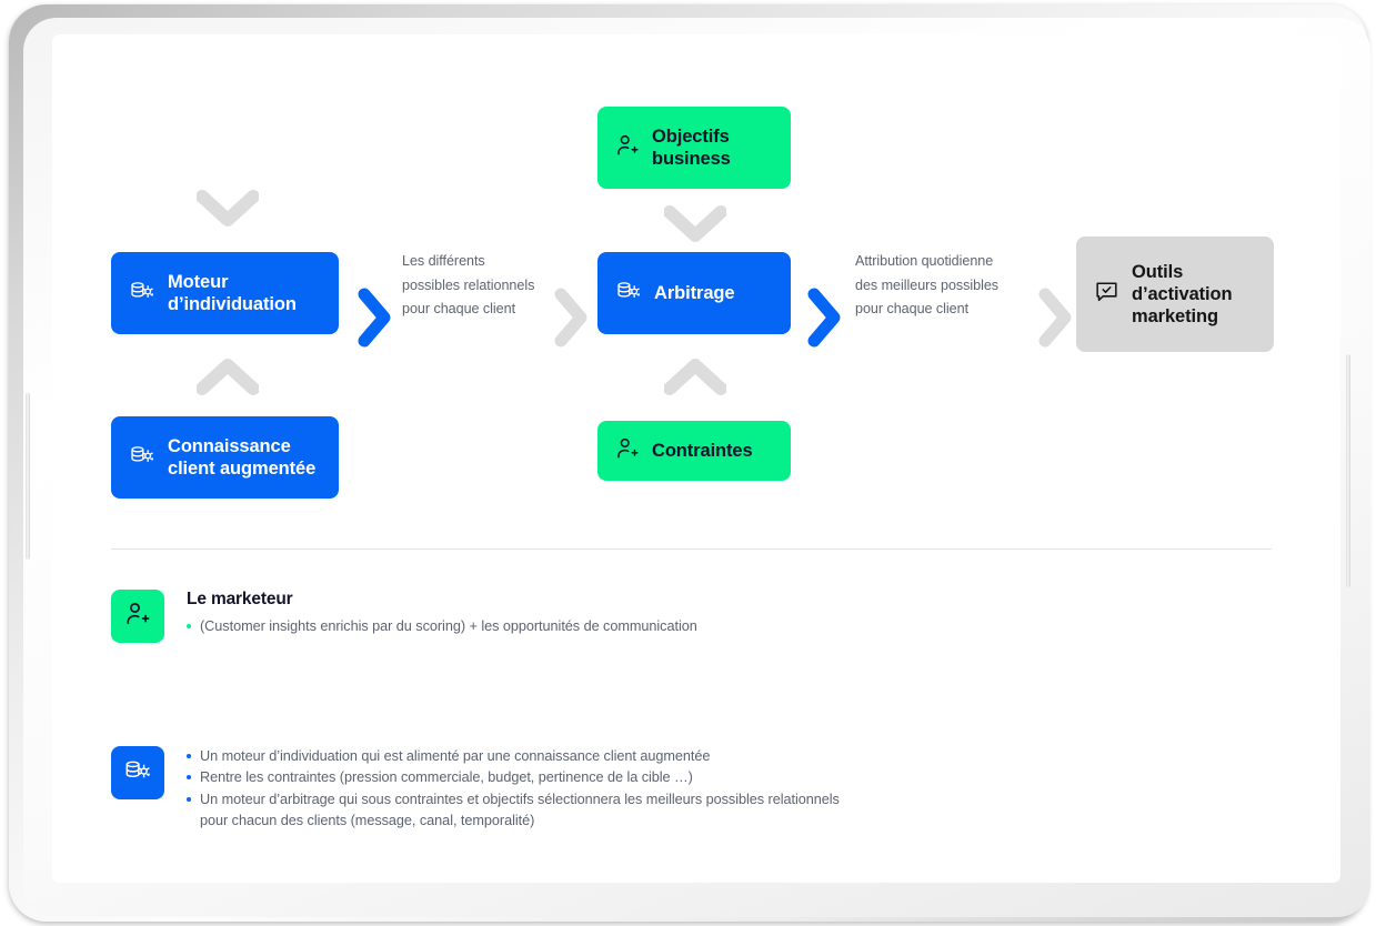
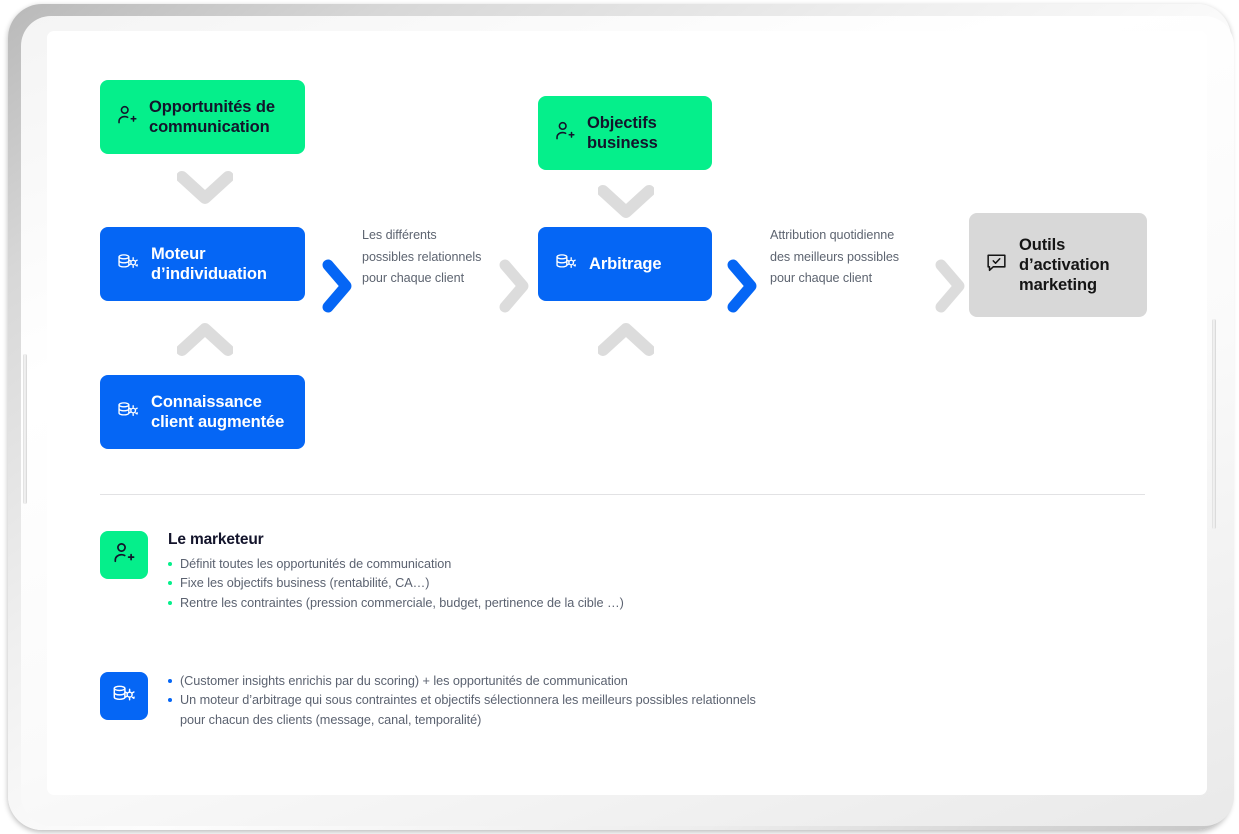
+ Opportunités de
+ communication
  Objectifs
  business
  Moteur
  d’individuation
  Les différents
  possibles relationnels
  pour chaque client
  Arbitrage
  Attribution quotidienne
  des meilleurs possibles
  pour chaque client
  Outils
  d’activation
  marketing
  Connaissance
  client augmentée
- Contraintes
  Le marketeur
+ Définit toutes les opportunités de communication
+ Fixe les objectifs business (rentabilité, CA…)
- (Customer insights enrichis par du scoring) + les opportunités de communication
+ Rentre les contraintes (pression commerciale, budget, pertinence de la cible …)
- Un moteur d’individuation qui est alimenté par une connaissance client augmentée
- Rentre les contraintes (pression commerciale, budget, pertinence de la cible …)
+ (Customer insights enrichis par du scoring) + les opportunités de communication
  Un moteur d’arbitrage qui sous contraintes et objectifs sélectionnera les meilleurs possibles relationnels pour chacun des clients (message, canal, temporalité)
